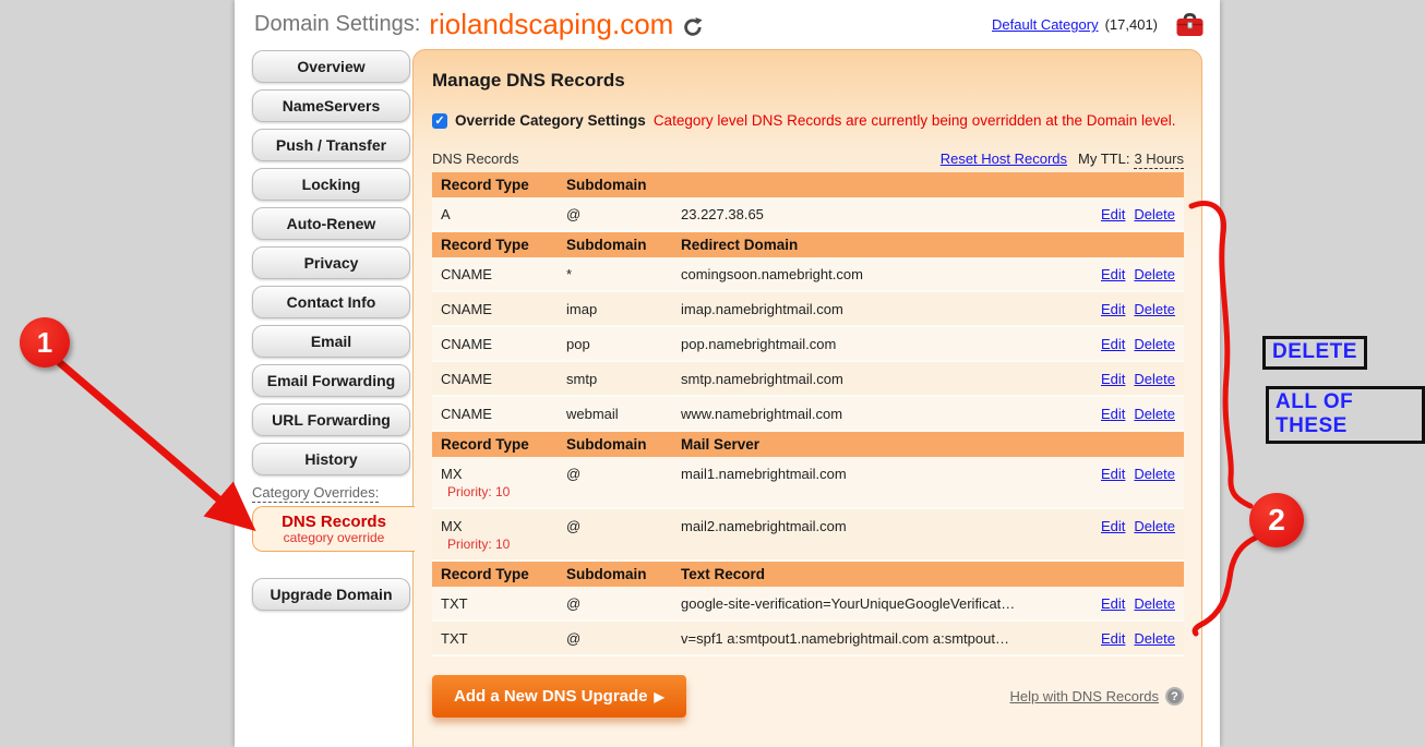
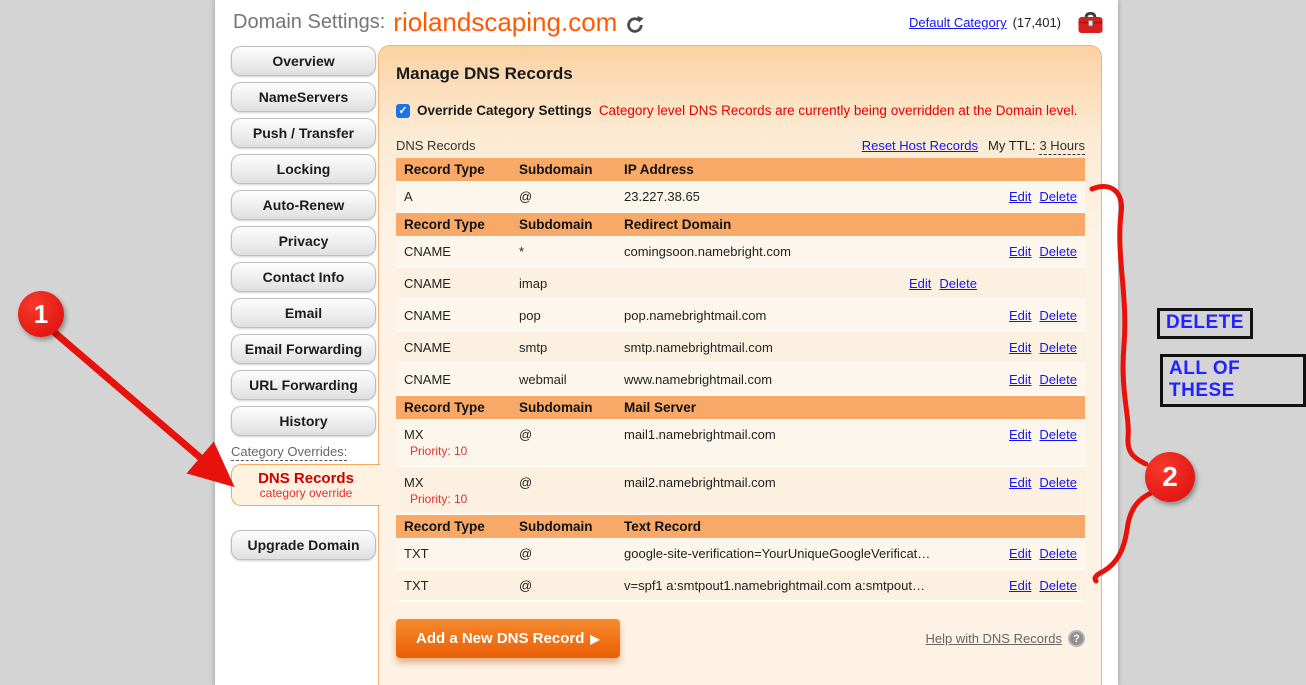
  Domain Settings:
  riolandscaping.com
  Default Category
  (17,401)
  Overview
  NameServers
  Push / Transfer
  Locking
  Auto-Renew
  Privacy
  Contact Info
  Email
  Email Forwarding
  URL Forwarding
  History
  Category Overrides:
  DNS Records
  category override
  Upgrade Domain
  Manage DNS Records
  ✓
  Override Category Settings
  Category level DNS Records are currently being overridden at the Domain level.
  DNS Records
  Reset Host Records
  My TTL:
  3 Hours
  Record Type
  Subdomain
+ IP Address
  A
  @
  23.227.38.65
  Edit Delete
  Record Type
  Subdomain
  Redirect Domain
  CNAME
  *
  comingsoon.namebright.com
  Edit Delete
  CNAME
  imap
- imap.namebrightmail.com
  Edit Delete
  CNAME
  pop
  pop.namebrightmail.com
  Edit Delete
  CNAME
  smtp
  smtp.namebrightmail.com
  Edit Delete
  CNAME
  webmail
  www.namebrightmail.com
  Edit Delete
  Record Type
  Subdomain
  Mail Server
  MX
  Priority: 10
  @
  mail1.namebrightmail.com
  Edit Delete
  MX
  Priority: 10
  @
  mail2.namebrightmail.com
  Edit Delete
  Record Type
  Subdomain
  Text Record
  TXT
  @
  google-site-verification=YourUniqueGoogleVerificat…
  Edit Delete
  TXT
  @
  v=spf1 a:smtpout1.namebrightmail.com a:smtpout…
  Edit Delete
- Add a New DNS Upgrade ▶
+ Add a New DNS Record ▶
  Help with DNS Records
  ?
  1
  2
  DELETE
  ALL OF THESE
